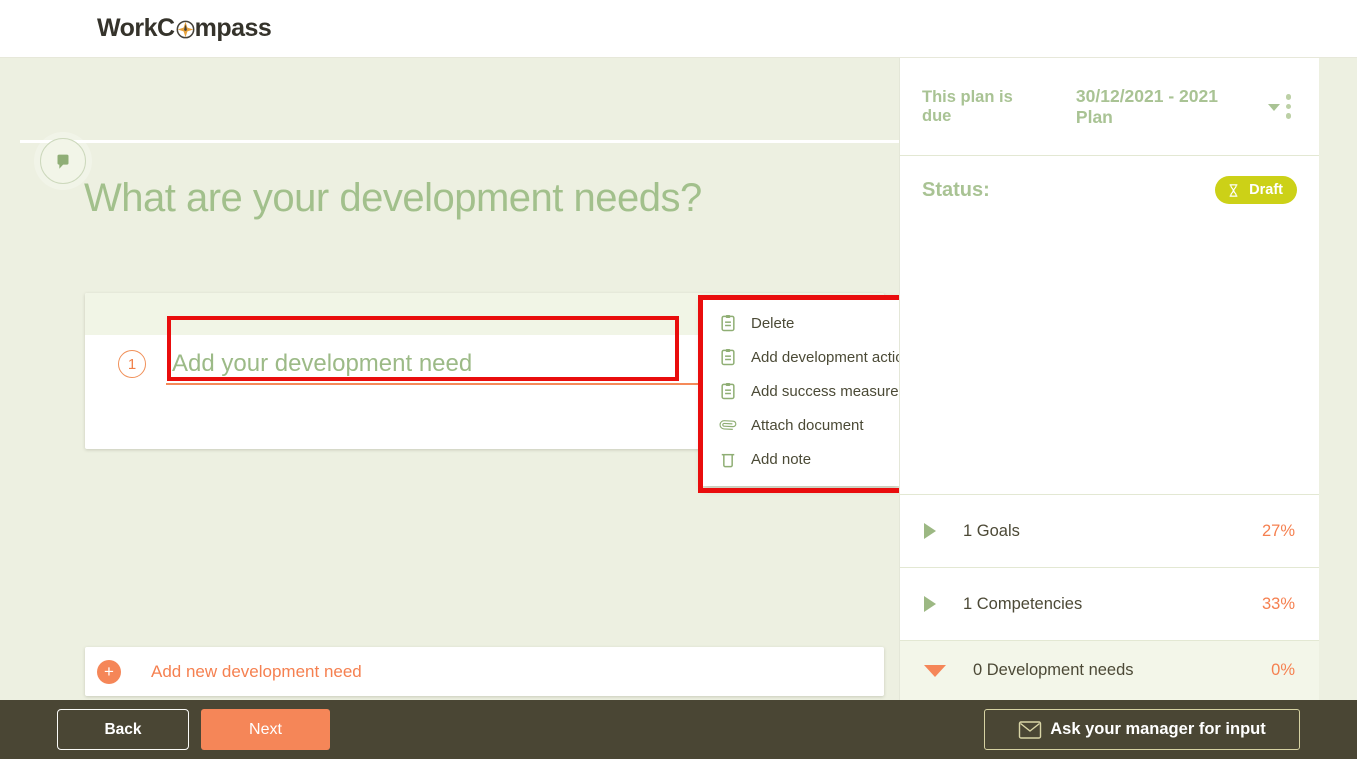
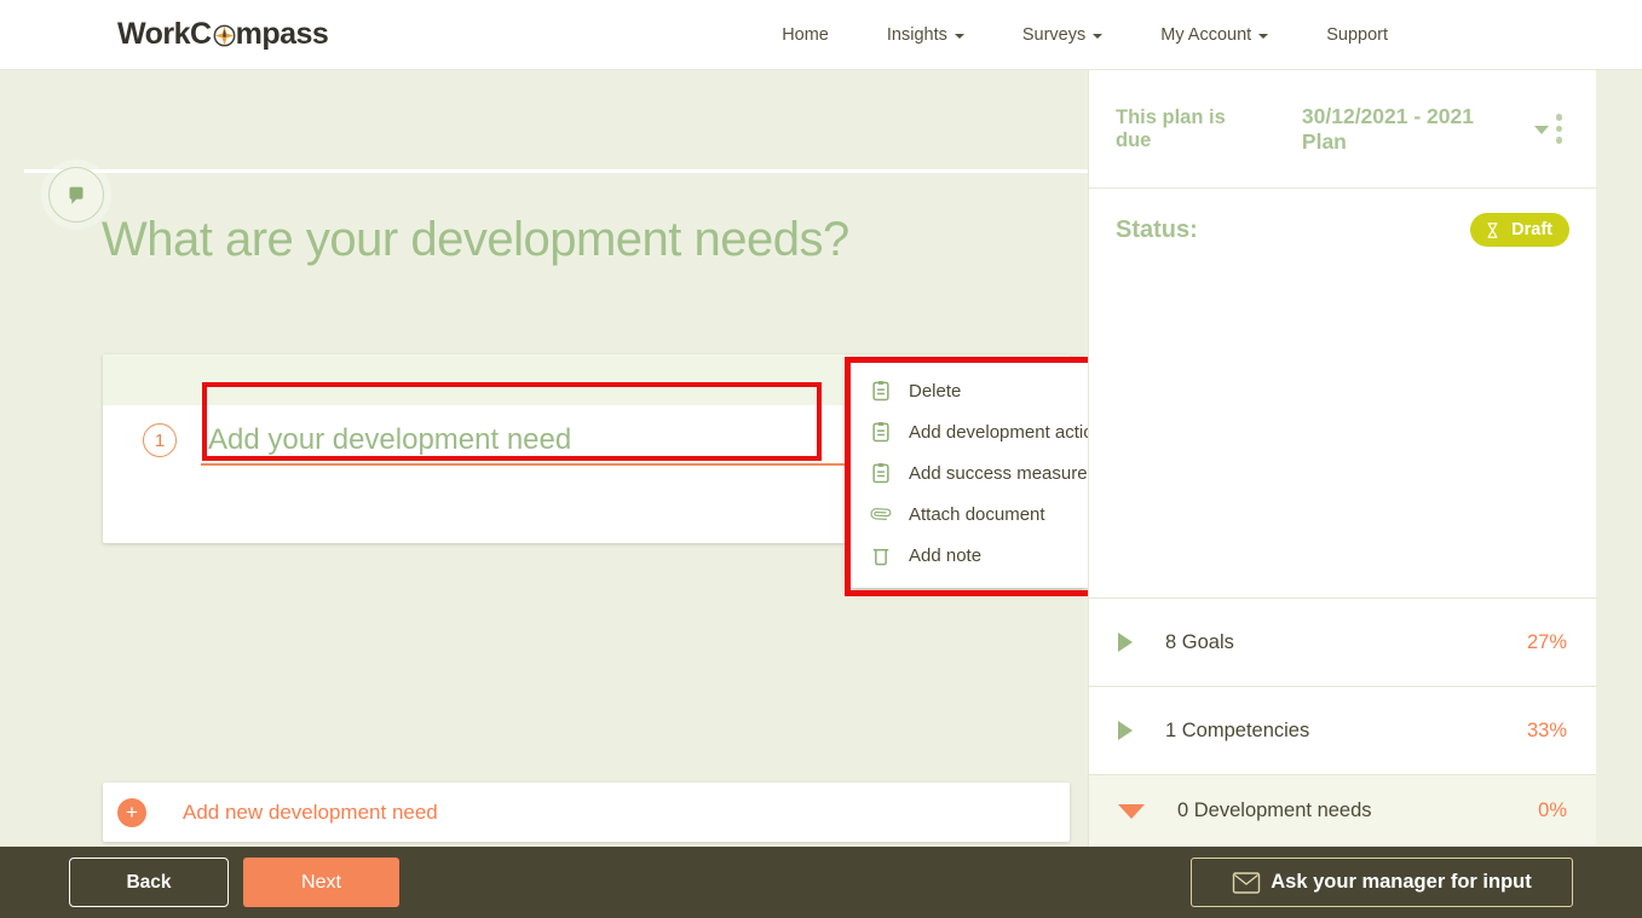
  WorkC
  mpass
+ Home
+ Insights
+ Surveys
+ My Account
+ Support
  What are your development needs?
  1
  Add your development need
  Delete
  Add development acti
  Add success measure
  Attach document
  Add note
  +
  Add new development need
  This plan is due
  30/12/2021 - 2021 Plan
  Status:
  Draft
- 1 Goals
+ 8 Goals
  27%
  1 Competencies
  33%
  0 Development needs
  0%
  Back
  Next
  Ask your manager for input
